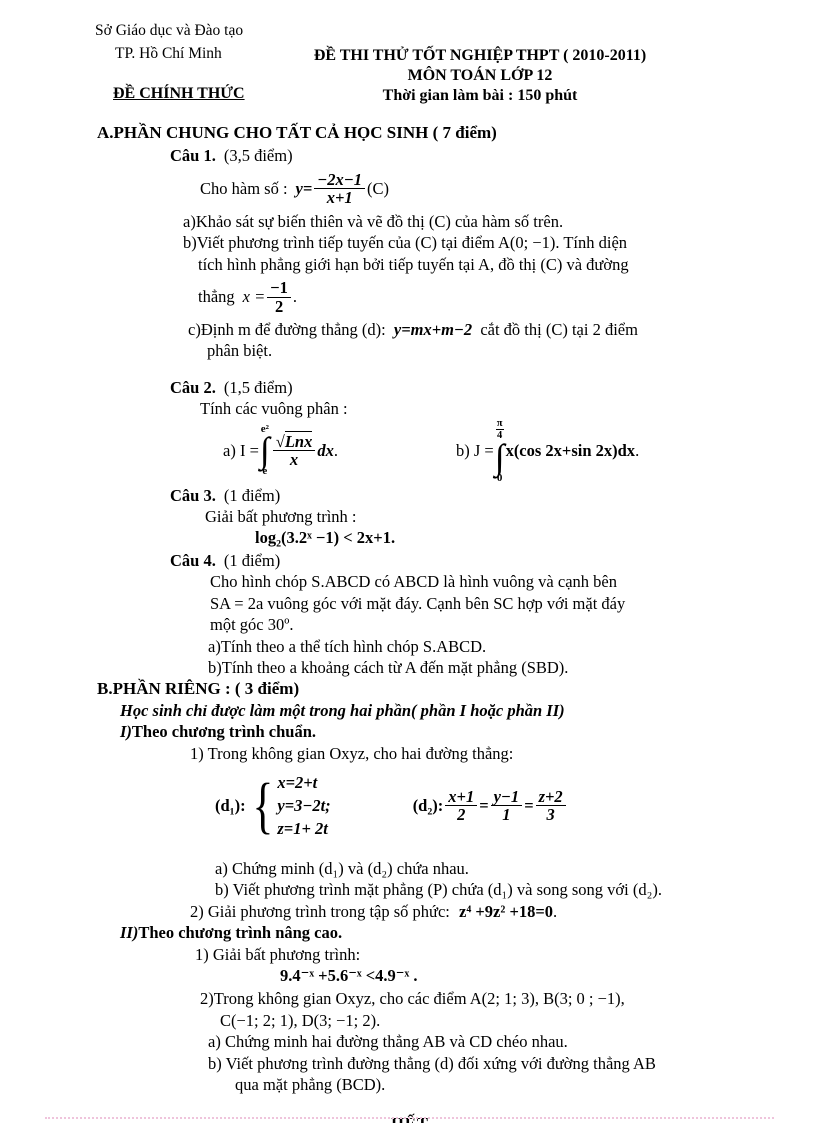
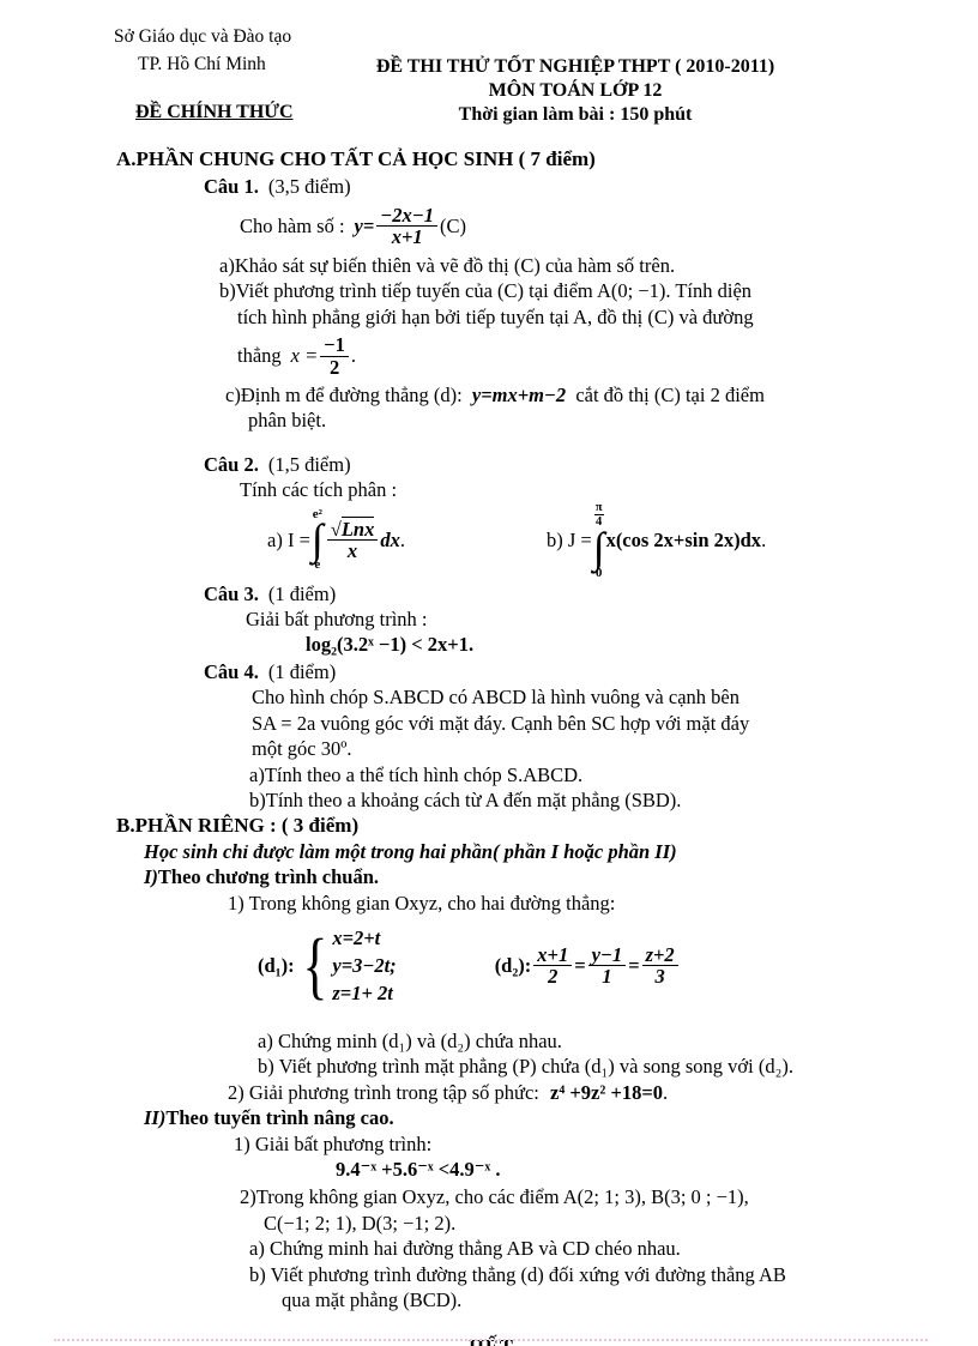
  Sở Giáo dục và Đào tạo
  TP. Hồ Chí Minh
  ĐỀ CHÍNH THỨC
  ĐỀ THI THỬ TỐT NGHIỆP THPT ( 2010-2011)
  MÔN TOÁN LỚP 12
  Thời gian làm bài : 150 phút
  A.PHẦN CHUNG CHO TẤT CẢ HỌC SINH ( 7 điểm)
  Câu 1. (3,5 điểm)
  Cho hàm số :
  y=
  −2x−1
  x+1
  (C)
  a)Khảo sát sự biến thiên và vẽ đồ thị (C) của hàm số trên.
  b)Viết phương trình tiếp tuyến của (C) tại điểm A(0; −1). Tính diện
  tích hình phẳng giới hạn bởi tiếp tuyến tại A, đồ thị (C) và đường
  thẳng
  x =
  −1
  2
  .
  c)Định m để đường thẳng (d): y=mx+m−2 cắt đồ thị (C) tại 2 điểm
  phân biệt.
  Câu 2. (1,5 điểm)
- Tính các vuông phân :
+ Tính các tích phân :
  a) I =
  e²
  ∫
  e
  √Lnx
  x
  dx
  .
  b) J =
  π
  4
  ∫
  0
  x(cos 2x+sin 2x)dx
  .
  Câu 3. (1 điểm)
  Giải bất phương trình :
  log₂(3.2ˣ −1) < 2x+1.
  Câu 4. (1 điểm)
  Cho hình chóp S.ABCD có ABCD là hình vuông và cạnh bên
  SA = 2a vuông góc với mặt đáy. Cạnh bên SC hợp với mặt đáy
  một góc 30º.
  a)Tính theo a thể tích hình chóp S.ABCD.
  b)Tính theo a khoảng cách từ A đến mặt phẳng (SBD).
  B.PHẦN RIÊNG : ( 3 điểm)
  Học sinh chỉ được làm một trong hai phần( phần I hoặc phần II)
  I)Theo chương trình chuẩn.
  1) Trong không gian Oxyz, cho hai đường thẳng:
  (d₁):
  {
  x=2+t
  y=3−2t;
  z=1+ 2t
  (d₂):
  x+1
  2
  =
  y−1
  1
  =
  z+2
  3
  a) Chứng minh (d₁) và (d₂) chứa nhau.
  b) Viết phương trình mặt phẳng (P) chứa (d₁) và song song với (d₂).
  2) Giải phương trình trong tập số phức: z⁴ +9z² +18=0.
- II)Theo chương trình nâng cao.
+ II)Theo tuyến trình nâng cao.
  1) Giải bất phương trình:
  9.4⁻ˣ +5.6⁻ˣ <4.9⁻ˣ .
  2)Trong không gian Oxyz, cho các điểm A(2; 1; 3), B(3; 0 ; −1),
  C(−1; 2; 1), D(3; −1; 2).
  a) Chứng minh hai đường thẳng AB và CD chéo nhau.
  b) Viết phương trình đường thẳng (d) đối xứng với đường thẳng AB
  qua mặt phẳng (BCD).
